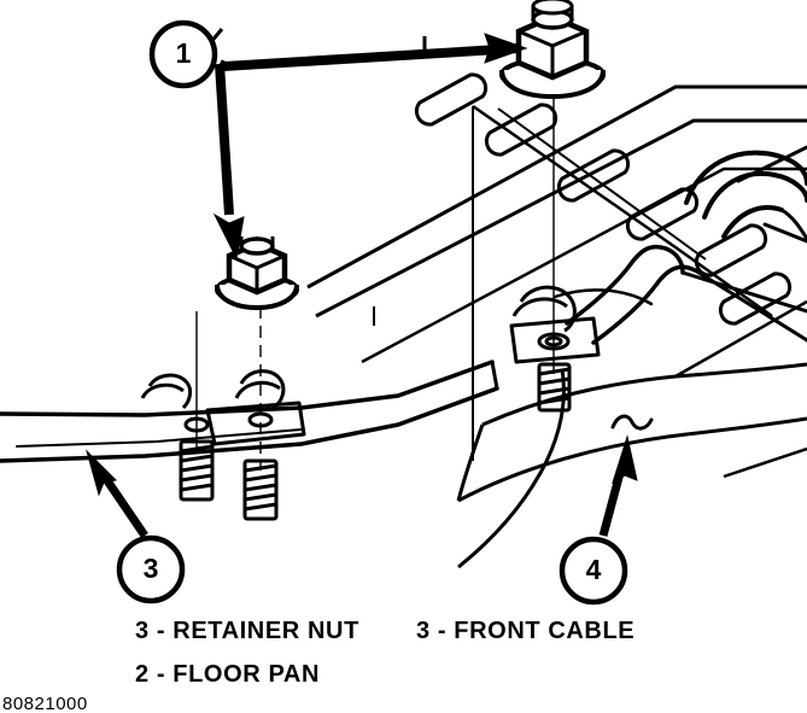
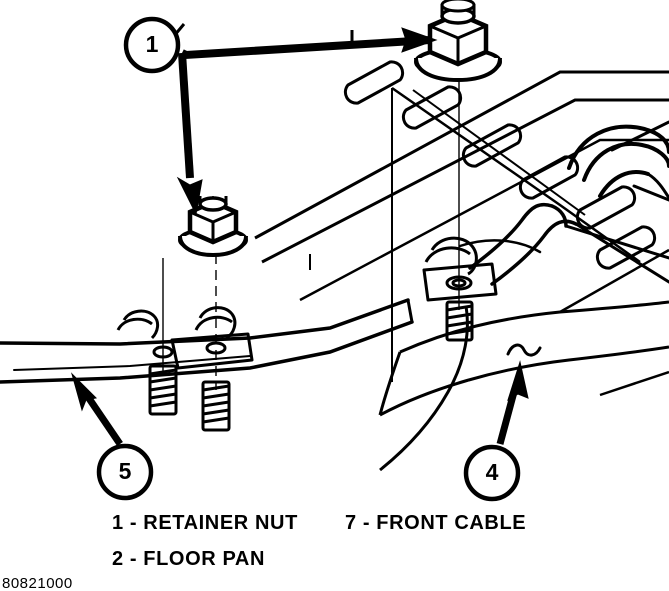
  1
- 3
+ 5
  4
- 3 - RETAINER NUT
+ 1 - RETAINER NUT
  2 - FLOOR PAN
- 3 - FRONT CABLE
+ 7 - FRONT CABLE
  80821000
